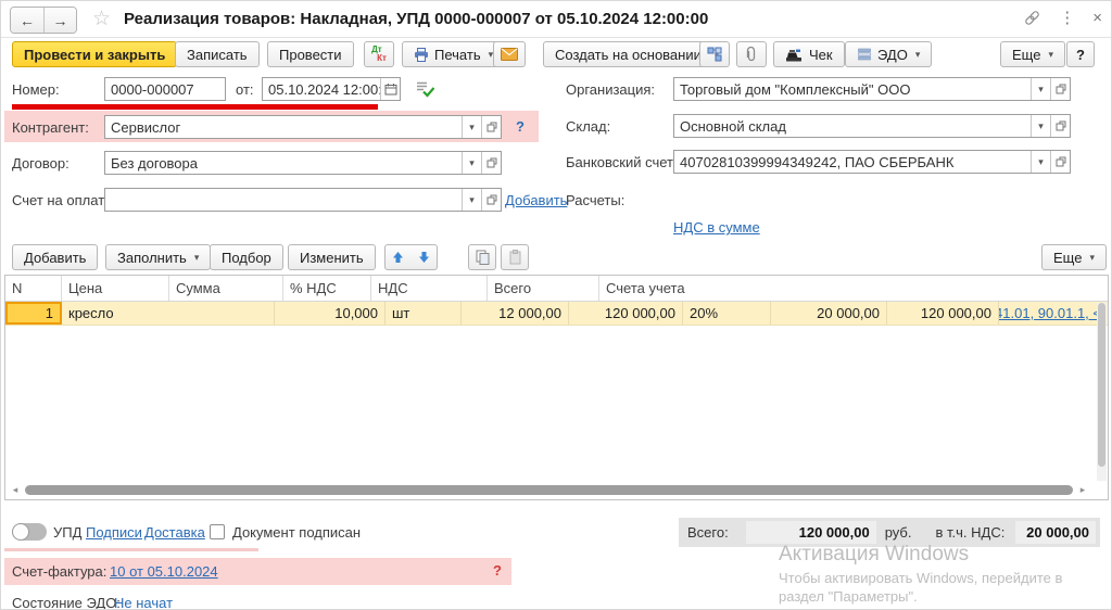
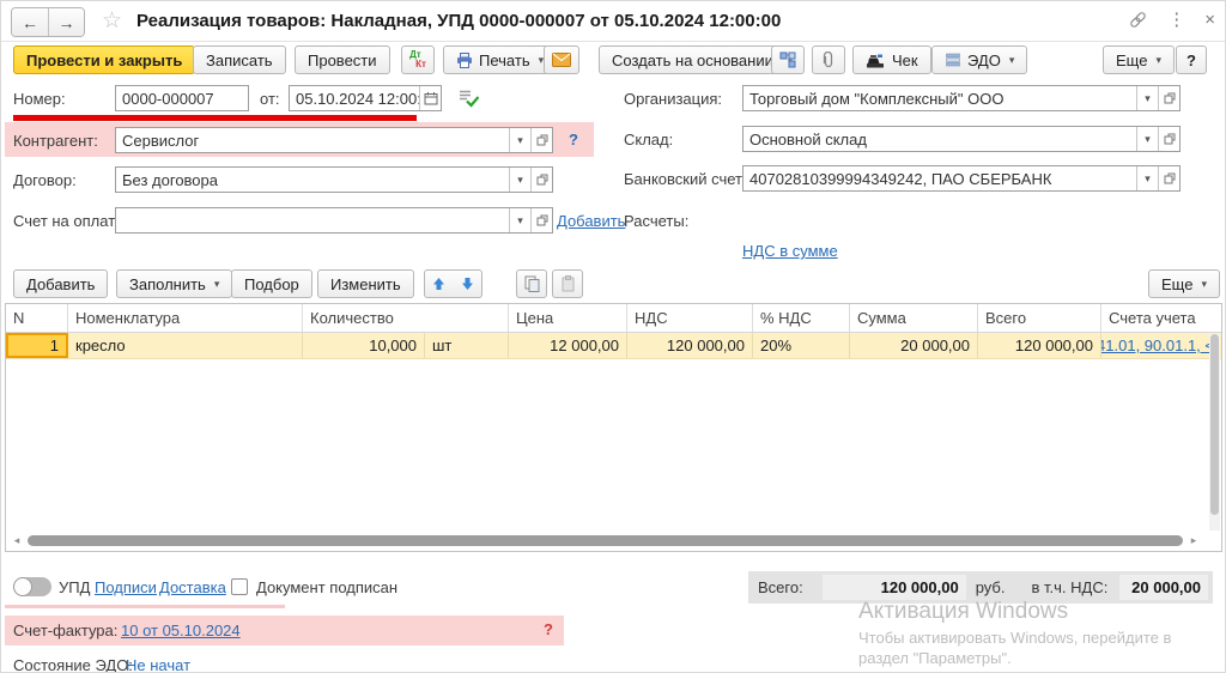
  ←
  →
  ☆
  Реализация товаров: Накладная, УПД 0000-000007 от 05.10.2024 12:00:00
  ⋮
  ×
  Провести и закрыть
  Записать
  Провести
  Дт
  Кт
  Печать
  ▾
  Создать на основании
  Чек
  ЭДО
  ▾
  Еще
  ▾
  ?
  Номер:
  0000-000007
  от:
  05.10.2024 12:00
  Контрагент:
  Сервислог
  ▾
  ?
  Договор:
  Без договора
  ▾
  Счет на оплат
  ▾
  Добавить
  Организация:
  Торговый дом "Комплексный" ООО
  ▾
  Склад:
  Основной склад
  ▾
  Банковский счет
  40702810399994349242, ПАО СБЕРБАНК
  ▾
  Расчеты:
  НДС в сумме
  Добавить
  Заполнить
  ▾
  Подбор
  Изменить
  Еще
  ▾
  N
+ Номенклатура
+ Количество
  Цена
- Сумма
+ НДС
  % НДС
- НДС
+ Сумма
  Всего
  Счета учета
  1
  кресло
  10,000
  шт
  12 000,00
  120 000,00
  20%
  20 000,00
  120 000,00
  41.01, 90.01.1,
  ◂
  ▸
  УПД
  Подписи
  Доставка
  Документ подписан
  Всего:
  120 000,00
  руб.
  в т.ч. НДС:
  20 000,00
  Счет-фактура:
  10 от 05.10.2024
  ?
  Состояние ЭДО:
  Не начат
  Активация Windows
  Чтобы активировать Windows, перейдите в
  раздел "Параметры".
